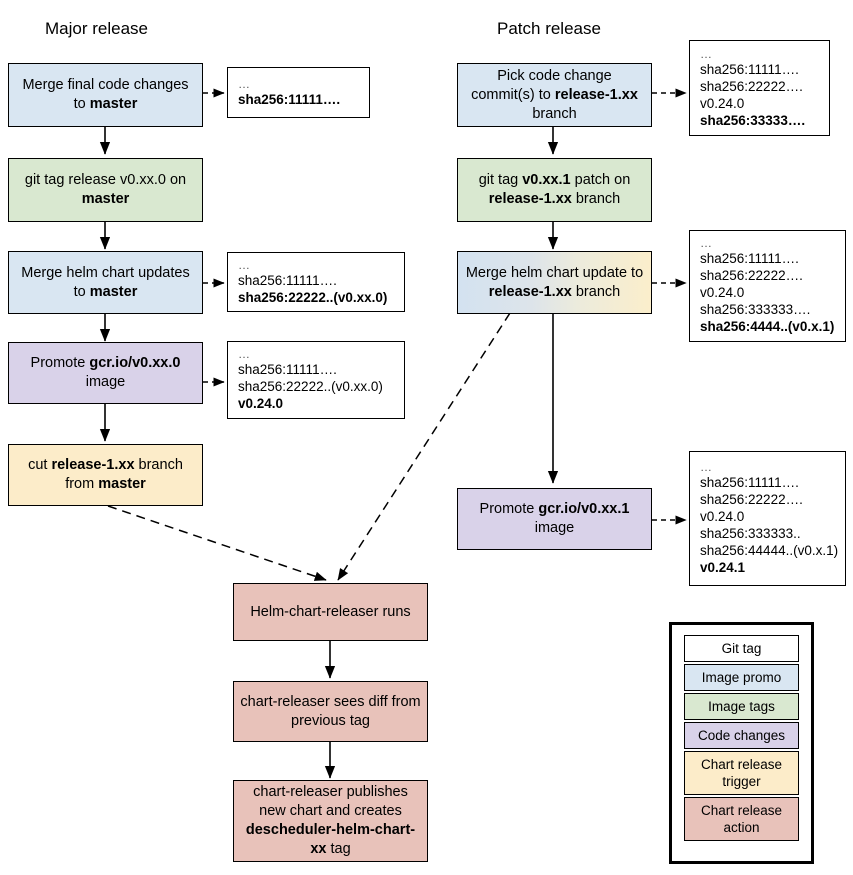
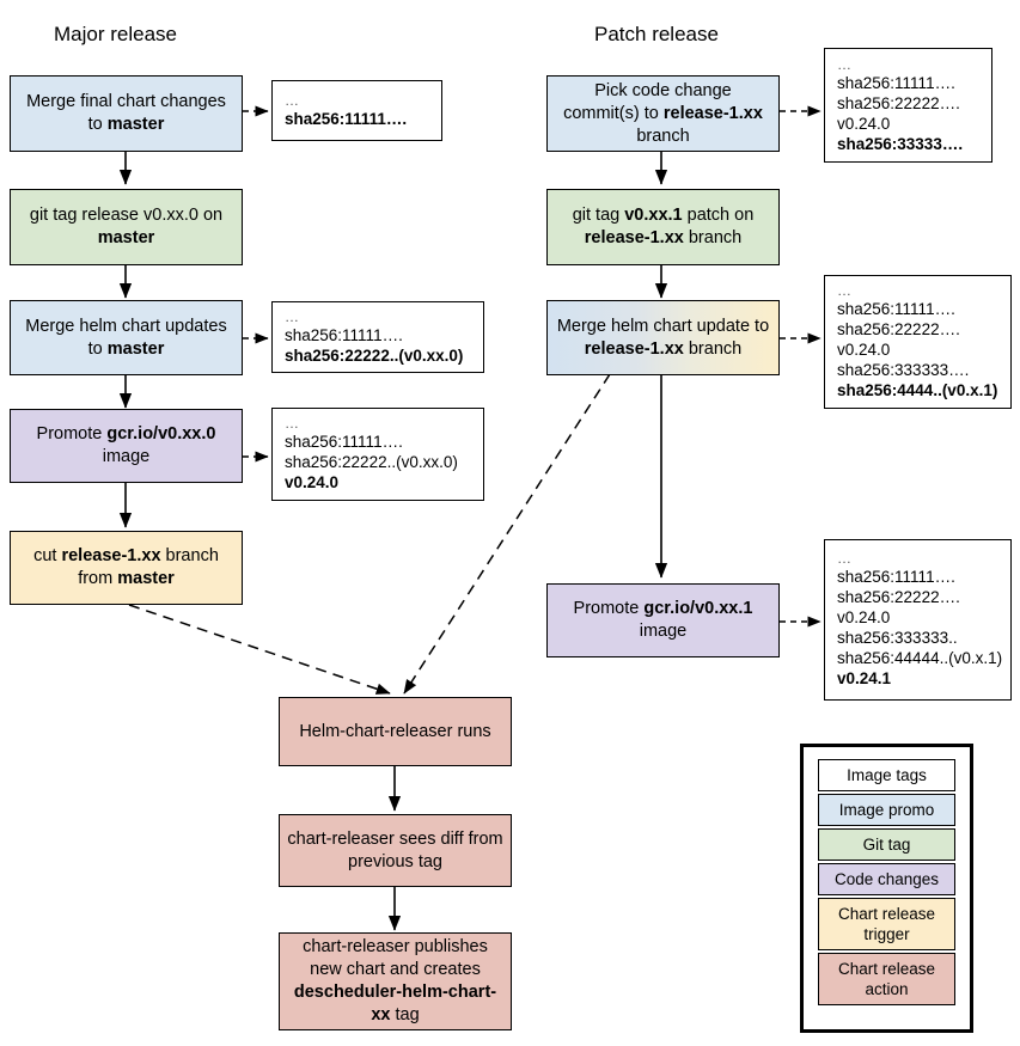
  Major release
  Patch release
- Merge final code changes to master
+ Merge final chart changes to master
  git tag release v0.xx.0 on master
  Merge helm chart updates to master
  Promote gcr.io/v0.xx.0 image
  cut release-1.xx branch from master
  Pick code change commit(s) to release-1.xx branch
  git tag v0.xx.1 patch on release-1.xx branch
  Merge helm chart update to release-1.xx branch
  Promote gcr.io/v0.xx.1 image
  Helm-chart-releaser runs
  chart-releaser sees diff from previous tag
  chart-releaser publishes new chart and creates descheduler-helm-chart-xx tag
  …
  sha256:11111….
  …
  sha256:11111….
  sha256:22222..(v0.xx.0)
  …
  sha256:11111….
  sha256:22222..(v0.xx.0)
  v0.24.0
  …
  sha256:11111….
  sha256:22222….
  v0.24.0
  sha256:33333….
  …
  sha256:11111….
  sha256:22222….
  v0.24.0
  sha256:333333….
  sha256:4444..(v0.x.1)
  …
  sha256:11111….
  sha256:22222….
  v0.24.0
  sha256:333333..
  sha256:44444..(v0.x.1)
  v0.24.1
- Git tag
+ Image tags
  Image promo
- Image tags
+ Git tag
  Code changes
  Chart release trigger
  Chart release action
